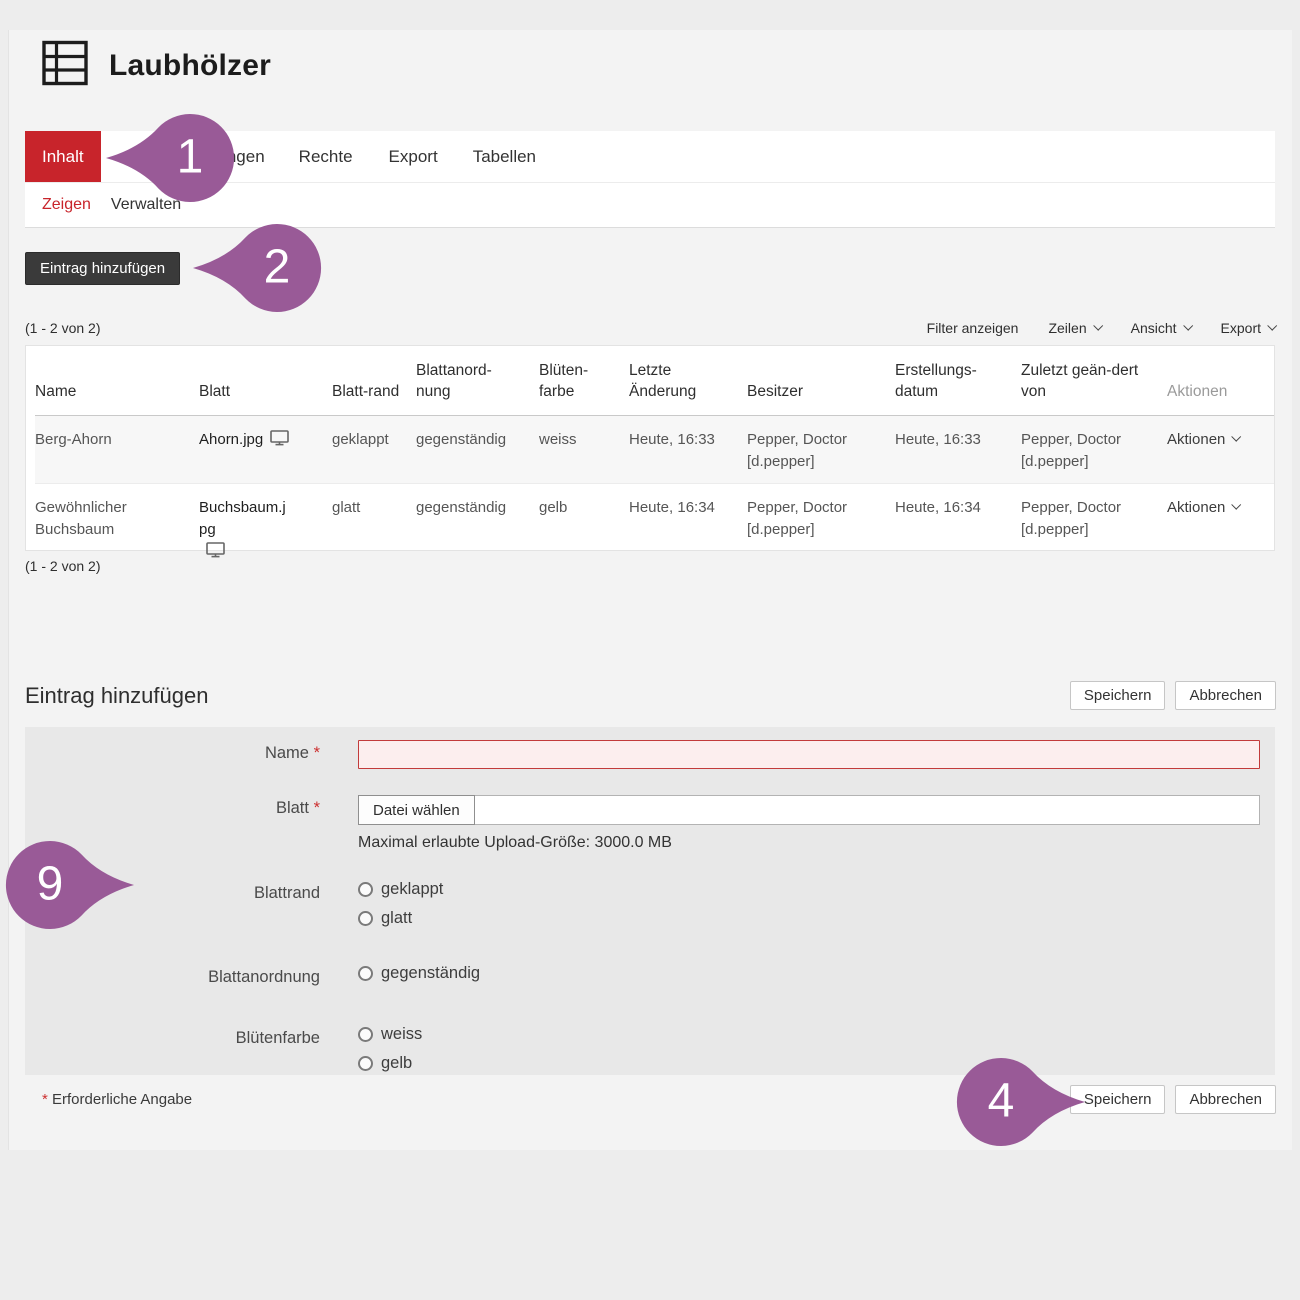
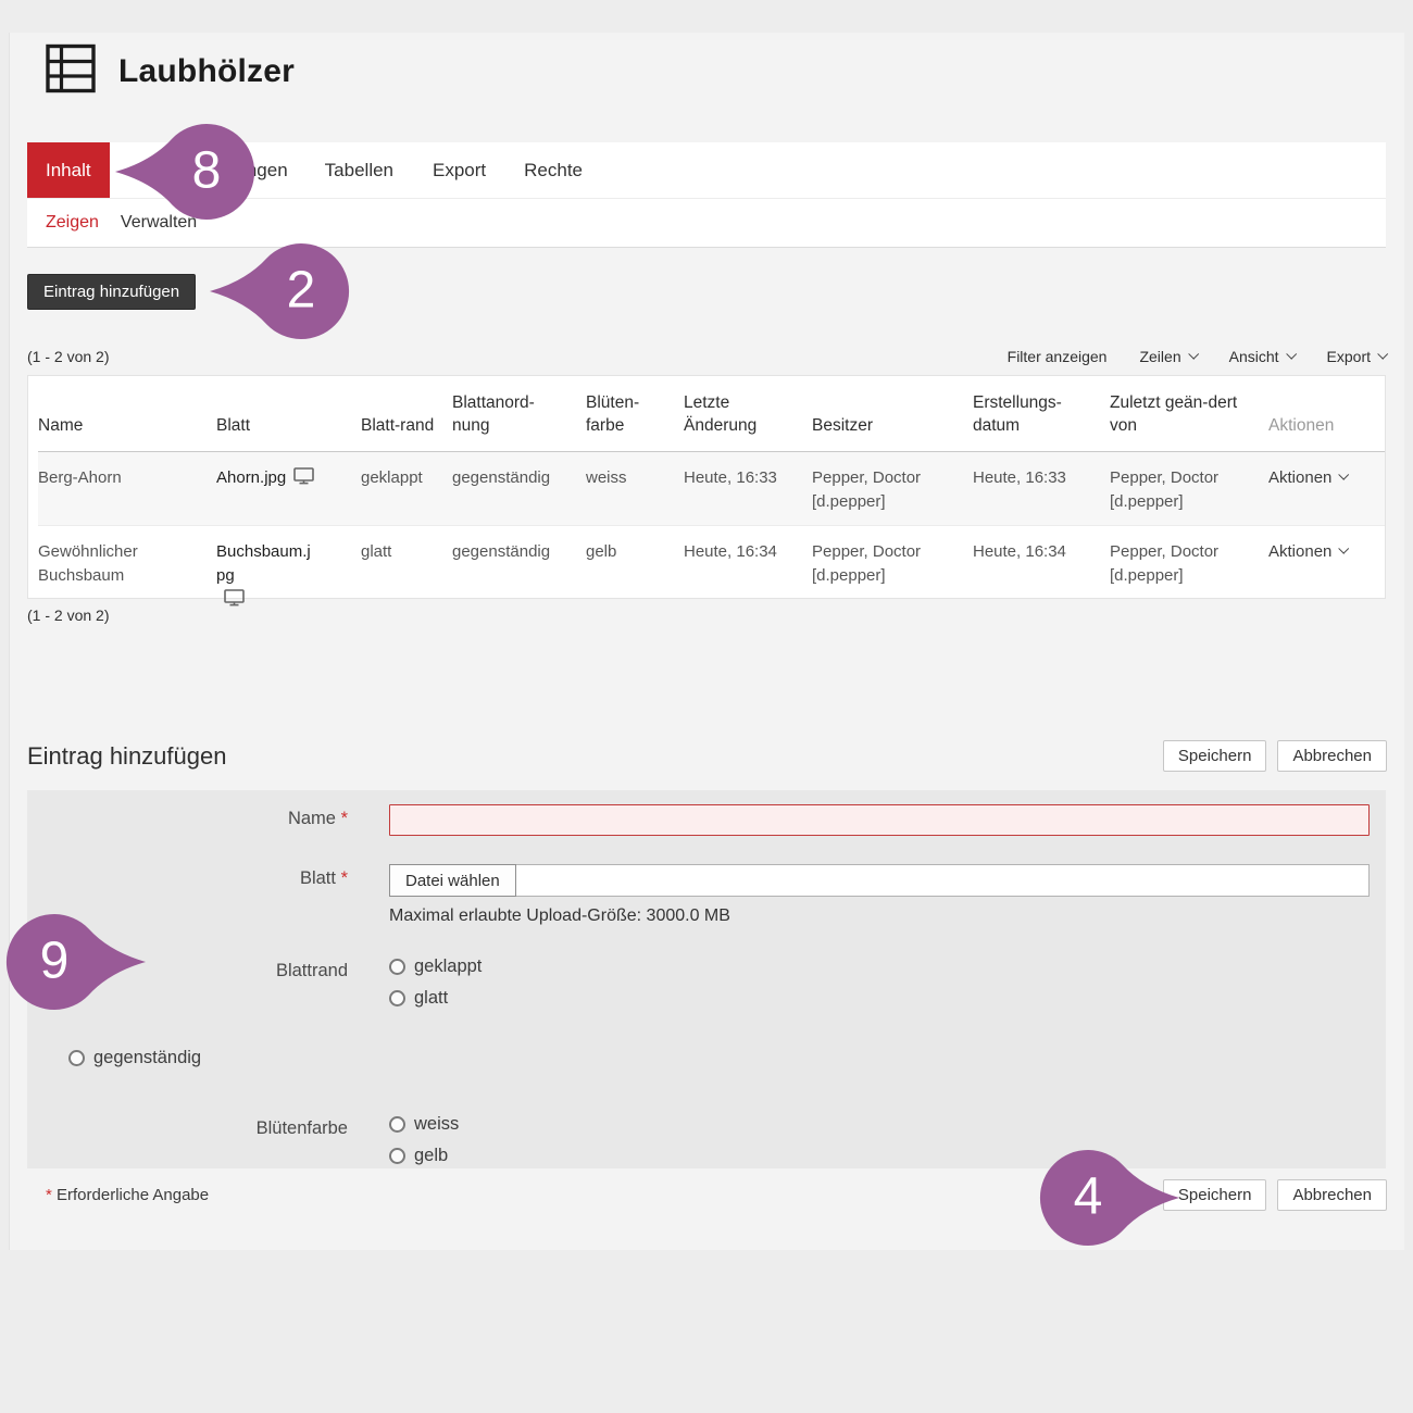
  Laubhölzer
  Inhalt
- Rechte
+ Tabellen
  Export
- Tabellen
+ Rechte
  Zeigen
  Verwalten
  Eintrag hinzufügen
  (1 - 2 von 2)
  Filter anzeigen
  Zeilen
  Ansicht
  Export
  Name
  Blatt
  Blatt-rand
  Blattanord-nung
  Blüten-farbe
  Letzte Änderung
  Besitzer
  Erstellungs-datum
  Zuletzt geän-dert von
  Aktionen
  Berg-Ahorn
  Ahorn.jpg
  geklappt
  gegenständig
  weiss
  Heute, 16:33
  Pepper, Doctor [d.pepper]
  Heute, 16:33
  Pepper, Doctor [d.pepper]
  Aktionen
  Gewöhnlicher Buchsbaum
  Buchsbaum.jpg
  glatt
  gegenständig
  gelb
  Heute, 16:34
  Pepper, Doctor [d.pepper]
  Heute, 16:34
  Pepper, Doctor [d.pepper]
  Aktionen
  (1 - 2 von 2)
  Eintrag hinzufügen
  Speichern
  Abbrechen
  Name *
  Blatt *
  Datei wählen
  Maximal erlaubte Upload-Größe: 3000.0 MB
  Blattrand
  geklappt
  glatt
- Blattanordnung
  gegenständig
  Blütenfarbe
  weiss
  gelb
  * Erforderliche Angabe
  Speichern
  Abbrechen
- 1
+ 8
  2
  9
  4
